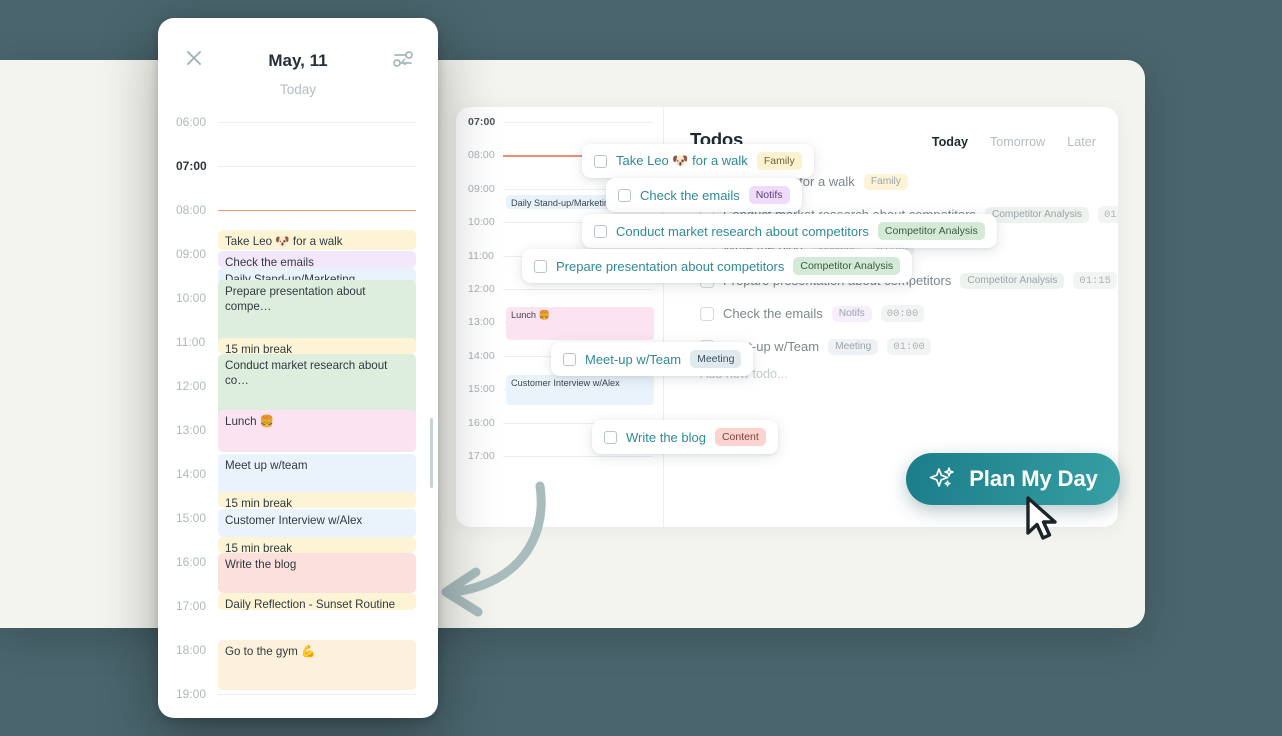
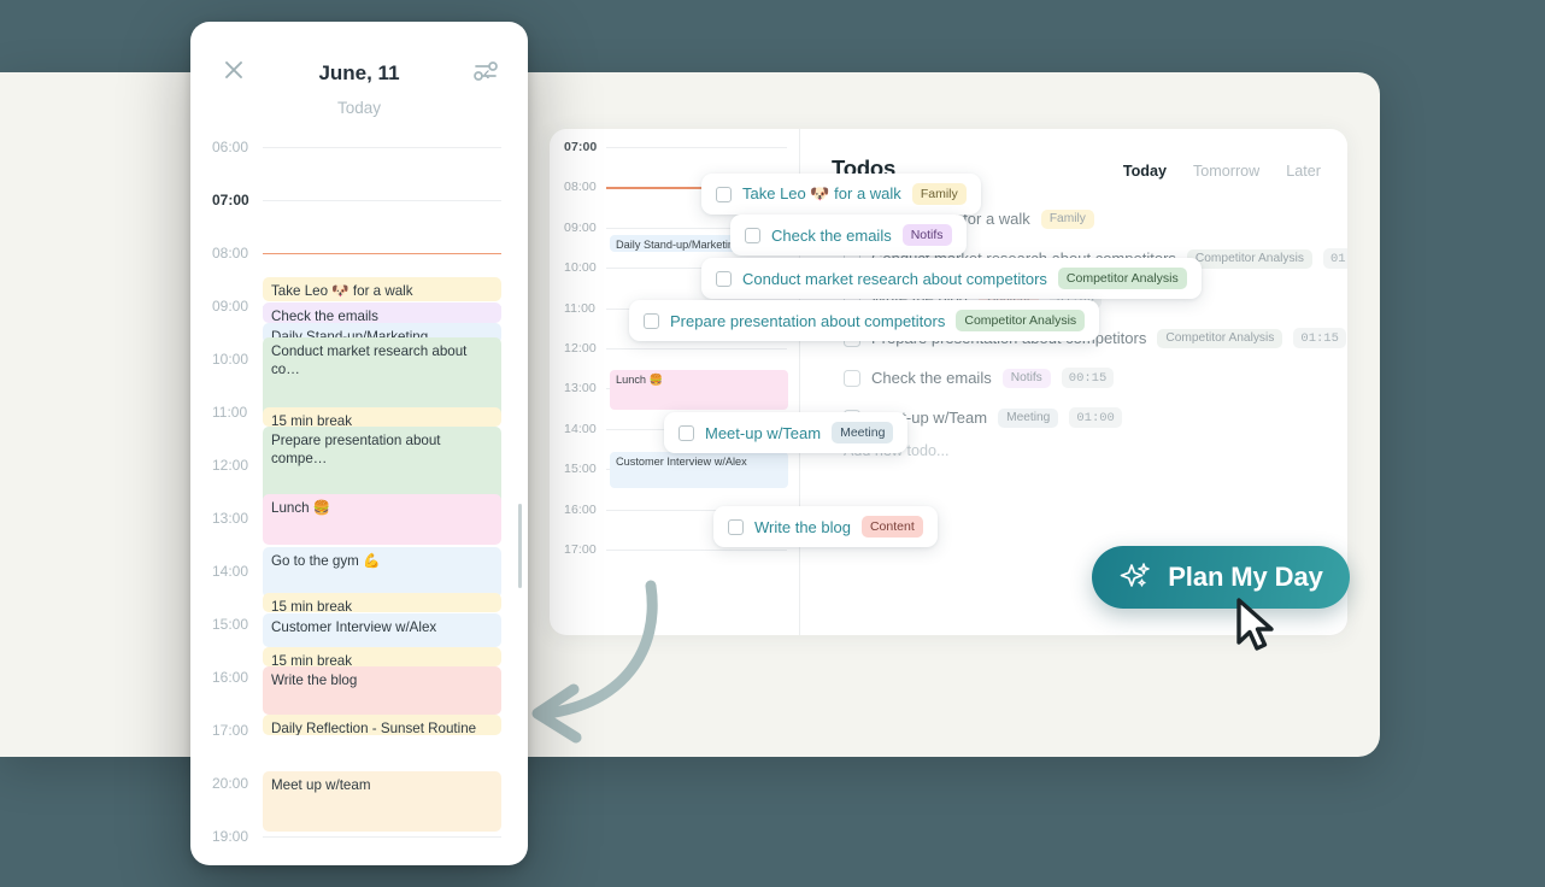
  07:00
  08:00
  09:00
  10:00
  11:00
  12:00
  13:00
  14:00
  15:00
  16:00
  17:00
  Daily Stand-up/Marketi
  Lunch 🍔
  Customer Interview w/Alex
  Todos
  Today
  Tomorrow
  Later
  Family
  Competitor Analysis
  Competitor Analysis
  01:15
  Check the emails
  Notifs
- 00:00
+ 00:15
  Meeting
  01:00
  Take Leo 🐶 for a walk
  Family
  Check the emails
  Notifs
  Conduct market research about competitors
  Competitor Analysis
  Prepare presentation about competitors
  Competitor Analysis
  Meet-up w/Team
  Meeting
  Write the blog
  Content
  Plan My Day
  ‹
- May, 11
+ June, 11
  Today
  06:00
  07:00
  08:00
  09:00
  10:00
  11:00
  12:00
  13:00
  14:00
  15:00
  16:00
  17:00
- 18:00
+ 20:00
  19:00
  Take Leo 🐶 for a walk
  Check the emails
- Prepare presentation about compe…
+ Conduct market research about co…
  15 min break
- Conduct market research about co…
+ Prepare presentation about compe…
  Lunch 🍔
- Meet up w/team
+ Go to the gym 💪
  15 min break
  Customer Interview w/Alex
  15 min break
  Write the blog
  Daily Reflection - Sunset Routine
- Go to the gym 💪
+ Meet up w/team
